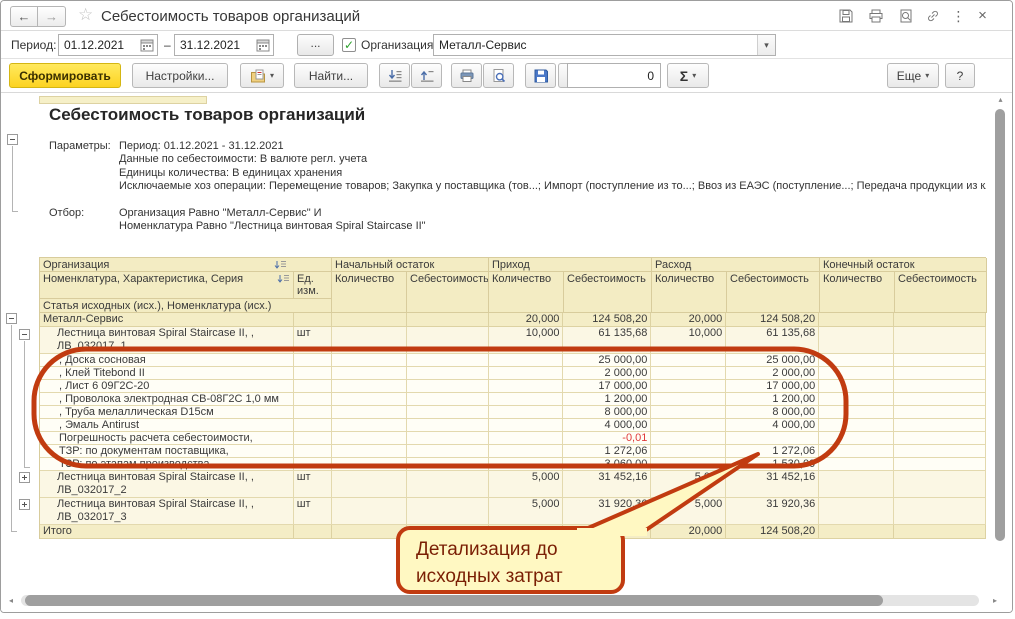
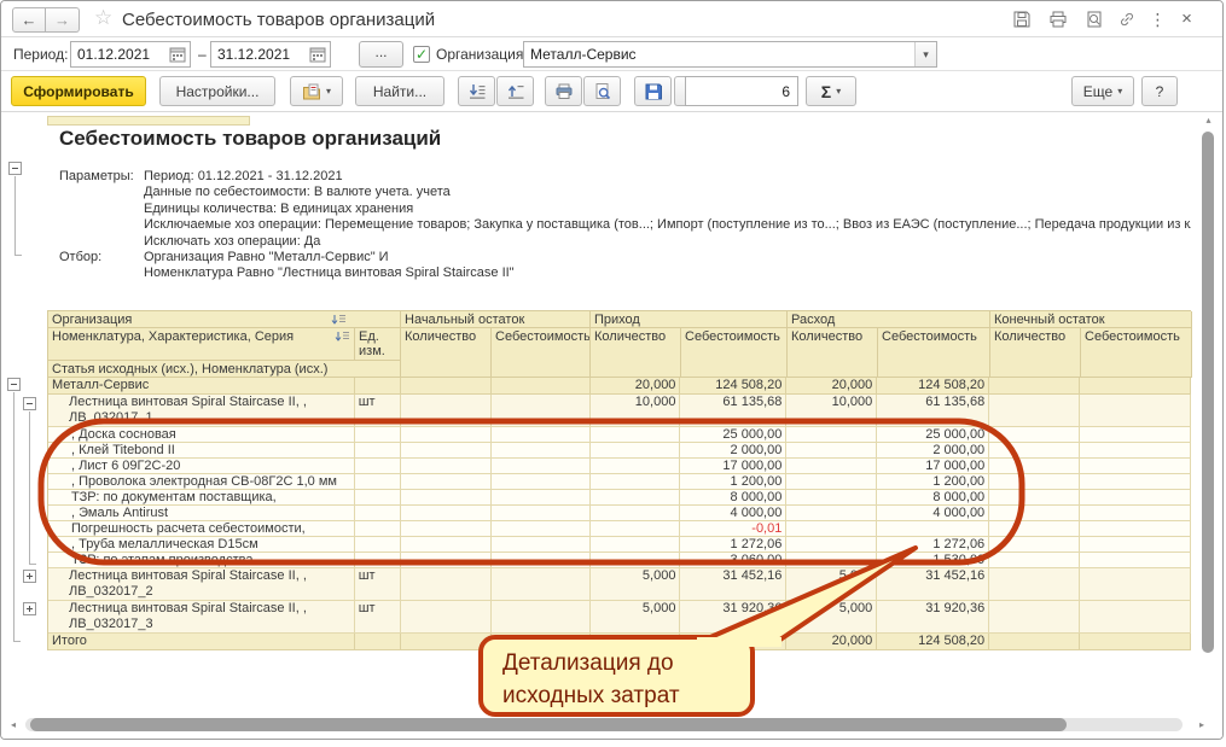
  ←
  →
  ☆
  Себестоимость товаров организаций
  ⋮
  ×
  Период:
  01.12.2021
  –
  31.12.2021
  ...
  ✓
  Организация
  Металл-Сервис
  ▾
  Сформировать
  Настройки...
  ▾
  Найти...
- 0
+ 6
  Σ
  ▾
  Еще
  ▾
  ?
  Себестоимость товаров организаций
  Параметры:
  Период: 01.12.2021 - 31.12.2021
- Данные по себестоимости: В валюте регл. учета
+ Данные по себестоимости: В валюте учета. учета
  Единицы количества: В единицах хранения
  Исключаемые хоз операции: Перемещение товаров; Закупка у поставщика (тов...; Импорт (поступление из то...; Ввоз из ЕАЭС (поступление...; Передача продукции из к
+ Исключать хоз операции: Да
  Отбор:
  Организация Равно "Металл-Сервис" И
  Номенклатура Равно "Лестница винтовая Spiral Staircase II"
  Организация
  Начальный остаток
  Приход
  Расход
  Конечный остаток
  Номенклатура, Характеристика, Серия
  Ед. изм.
  Количество
  Себестоимость
  Количество
  Себестоимость
  Количество
  Себестоимость
  Количество
  Себестоимость
  Статья исходных (исх.), Номенклатура (исх.)
  Металл-Сервис
  20,000
  124 508,20
  20,000
  124 508,20
  Лестница винтовая Spiral Staircase II, ,
  ЛВ_032017_1
  шт
  10,000
  61 135,68
  10,000
  61 135,68
  , Доска сосновая
  25 000,00
  25 000,00
  , Клей Titebond II
  2 000,00
  2 000,00
  , Лист 6 09Г2С-20
  17 000,00
  17 000,00
  , Проволока электродная СВ-08Г2С 1,0 мм
  1 200,00
  1 200,00
- , Труба мелаллическая D15см
+ ТЗР: по документам поставщика,
  8 000,00
  8 000,00
  , Эмаль Antirust
  4 000,00
  4 000,00
  Погрешность расчета себестоимости,
  -0,01
- ТЗР: по документам поставщика,
+ , Труба мелаллическая D15см
  1 272,06
  1 272,06
  Лестница винтовая Spiral Staircase II, ,
  ЛВ_032017_2
  шт
  5,000
  31 452,16
  31 452,16
  Лестница винтовая Spiral Staircase II, ,
  ЛВ_032017_3
  шт
  5,000
  31 920,3
  5,000
  31 920,36
  Итого
  20,000
  124 508,20
  ▴
  ◂
  ▸
  Детализация до исходных затрат
